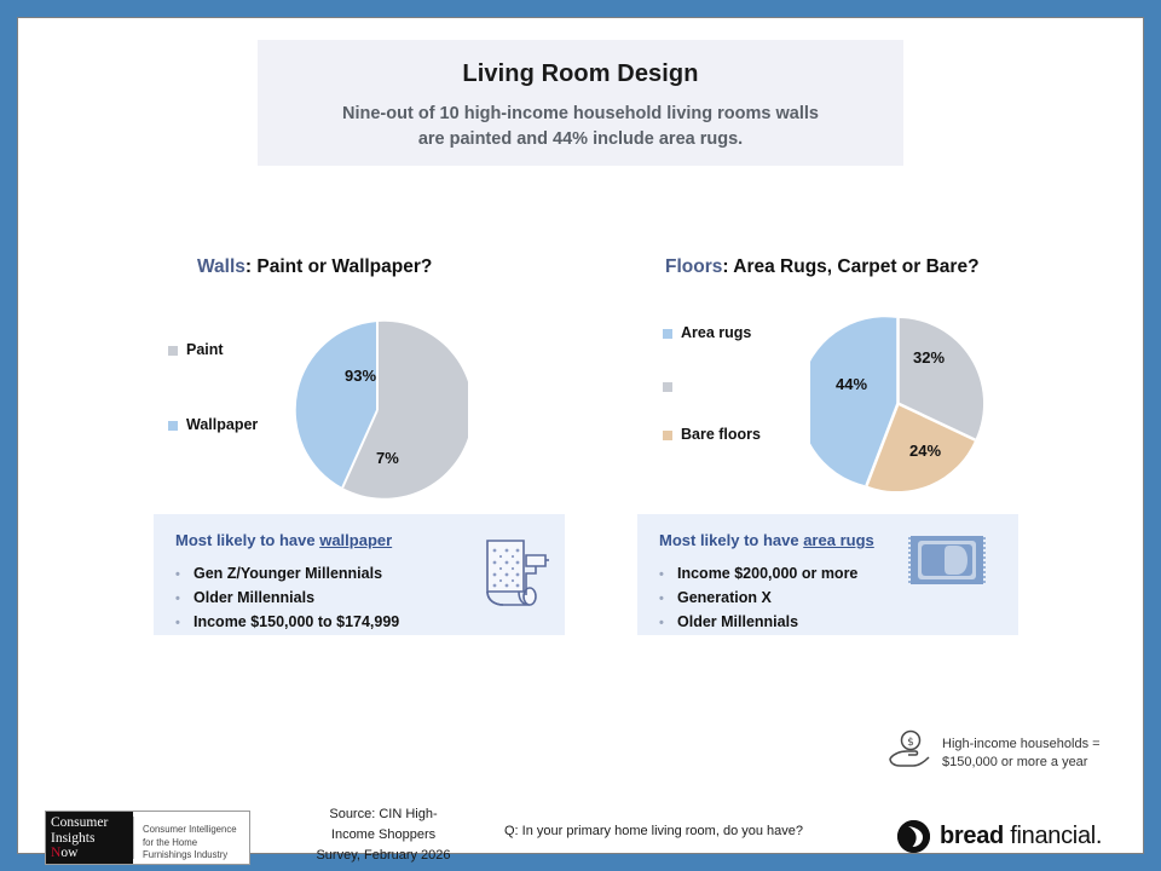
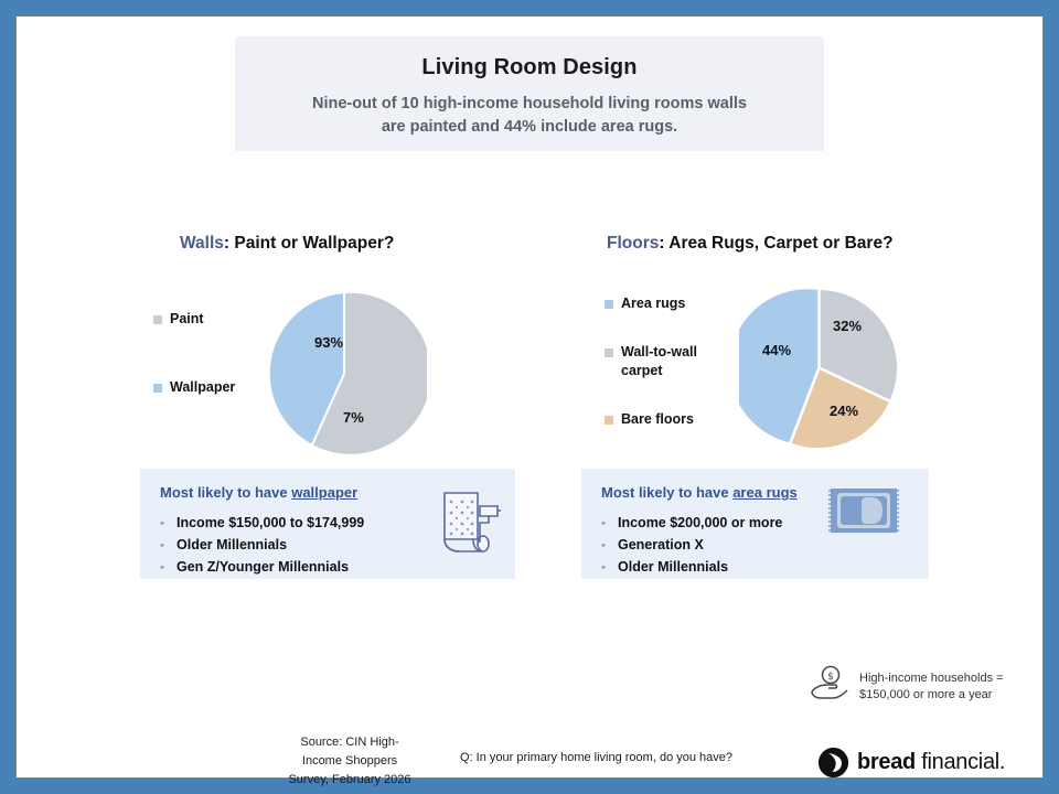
  Living Room Design
  Nine-out of 10 high-income household living rooms walls
  are painted and 44% include area rugs.
  Walls: Paint or Wallpaper?
  Paint
  Wallpaper
  93%
  7%
  Floors: Area Rugs, Carpet or Bare?
  Area rugs
+ Wall-to-wall carpet
  Bare floors
  44%
  32%
  24%
  Most likely to have wallpaper
- Gen Z/Younger Millennials
+ Income $150,000 to $174,999
  Older Millennials
- Income $150,000 to $174,999
+ Gen Z/Younger Millennials
  Most likely to have area rugs
  Income $200,000 or more
  Generation X
  Older Millennials
  $
  High-income households =
  $150,000 or more a year
- Consumer
- Insights
- Now
- Consumer Intelligence
- for the Home
- Furnishings Industry
  Source: CIN High-
  Income Shoppers
  Survey, February 2026
  Q: In your primary home living room, do you have?
  bread financial.
